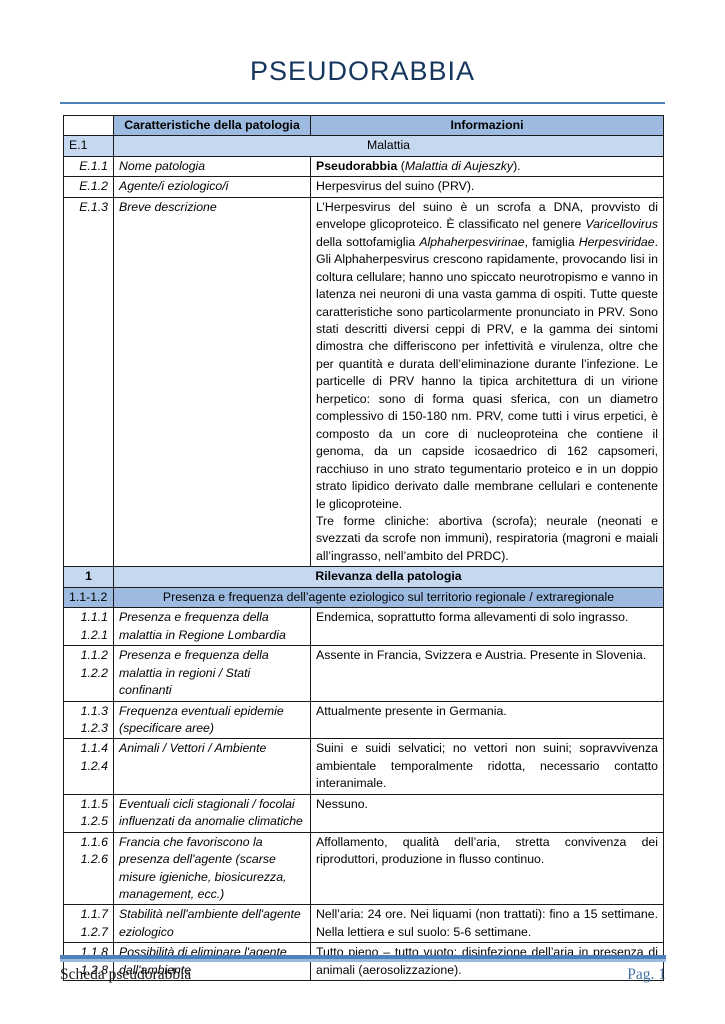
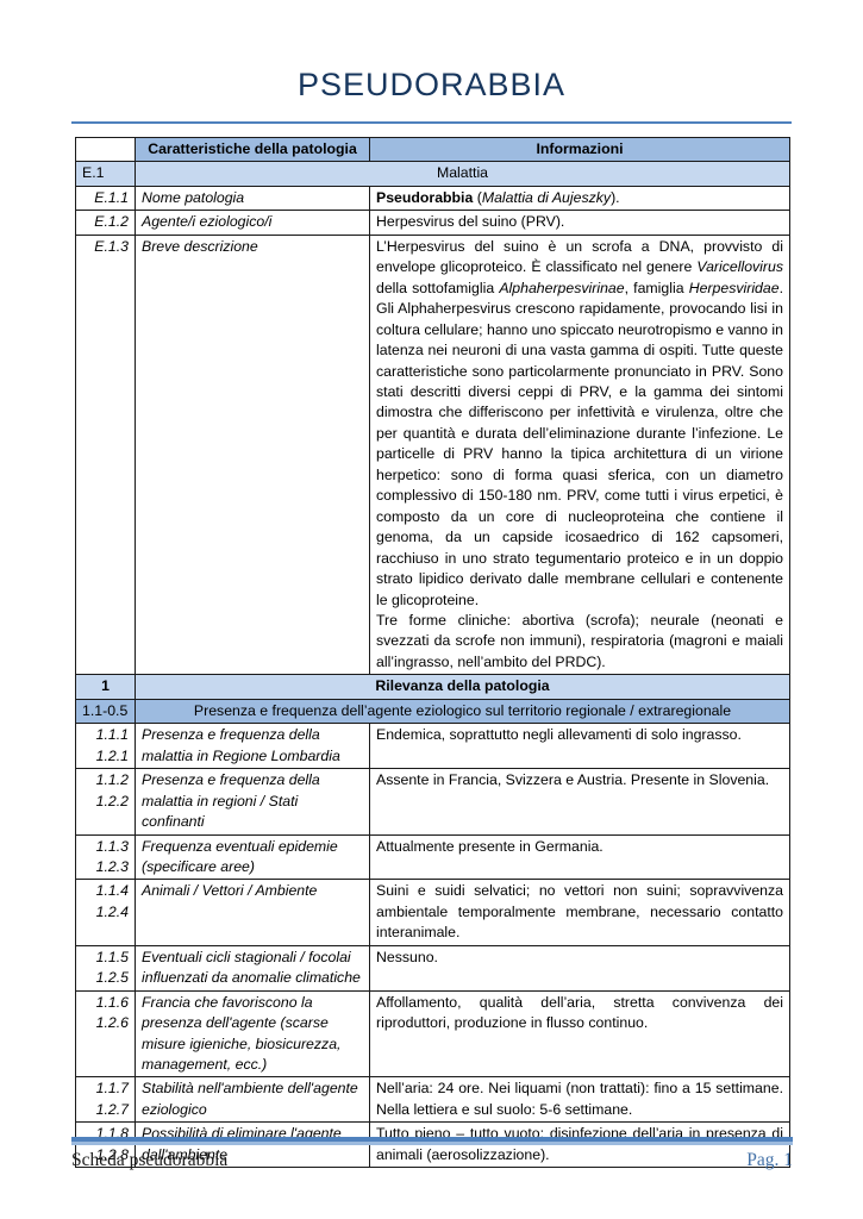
  PSEUDORABBIA
  	Caratteristiche della patologia	Informazioni
  E.1	Malattia
  E.1.1	Nome patologia	Pseudorabbia (Malattia di Aujeszky).
  E.1.2	Agente/i eziologico/i	Herpesvirus del suino (PRV).
  E.1.3	Breve descrizione	L’Herpesvirus del suino è un scrofa a DNA, provvisto di envelope glicoproteico. È classificato nel genere Varicellovirus della sottofamiglia Alphaherpesvirinae, famiglia Herpesviridae. Gli Alphaherpesvirus crescono rapidamente, provocando lisi in coltura cellulare; hanno uno spiccato neurotropismo e vanno in latenza nei neuroni di una vasta gamma di ospiti. Tutte queste caratteristiche sono particolarmente pronunciato in PRV. Sono stati descritti diversi ceppi di PRV, e la gamma dei sintomi dimostra che differiscono per infettività e virulenza, oltre che per quantità e durata dell’eliminazione durante l’infezione. Le particelle di PRV hanno la tipica architettura di un virione herpetico: sono di forma quasi sferica, con un diametro complessivo di 150-180 nm. PRV, come tutti i virus erpetici, è composto da un core di nucleoproteina che contiene il genoma, da un capside icosaedrico di 162 capsomeri, racchiuso in uno strato tegumentario proteico e in un doppio strato lipidico derivato dalle membrane cellulari e contenente le glicoproteine. Tre forme cliniche: abortiva (scrofa); neurale (neonati e svezzati da scrofe non immuni), respiratoria (magroni e maiali all’ingrasso, nell’ambito del PRDC).
  1	Rilevanza della patologia
- 1.1-1.2	Presenza e frequenza dell’agente eziologico sul territorio regionale / extraregionale
+ 1.1-0.5	Presenza e frequenza dell’agente eziologico sul territorio regionale / extraregionale
- 1.1.11.2.1	Presenza e frequenza della malattia in Regione Lombardia	Endemica, soprattutto forma allevamenti di solo ingrasso.
+ 1.1.11.2.1	Presenza e frequenza della malattia in Regione Lombardia	Endemica, soprattutto negli allevamenti di solo ingrasso.
  1.1.21.2.2	Presenza e frequenza della malattia in regioni / Stati confinanti	Assente in Francia, Svizzera e Austria. Presente in Slovenia.
  1.1.31.2.3	Frequenza eventuali epidemie (specificare aree)	Attualmente presente in Germania.
- 1.1.41.2.4	Animali / Vettori / Ambiente	Suini e suidi selvatici; no vettori non suini; sopravvivenza ambientale temporalmente ridotta, necessario contatto interanimale.
+ 1.1.41.2.4	Animali / Vettori / Ambiente	Suini e suidi selvatici; no vettori non suini; sopravvivenza ambientale temporalmente membrane, necessario contatto interanimale.
  1.1.51.2.5	Eventuali cicli stagionali / focolai influenzati da anomalie climatiche	Nessuno.
  1.1.61.2.6	Francia che favoriscono la presenza dell'agente (scarse misure igieniche, biosicurezza, management, ecc.)	Affollamento, qualità dell’aria, stretta convivenza dei riproduttori, produzione in flusso continuo.
  1.1.71.2.7	Stabilità nell'ambiente dell'agente eziologico	Nell’aria: 24 ore. Nei liquami (non trattati): fino a 15 settimane. Nella lettiera e sul suolo: 5-6 settimane.
  1.1.81.2.8	Possibilità di eliminare l'agente dall'ambiente	Tutto pieno – tutto vuoto; disinfezione dell’aria in presenza di animali (aerosolizzazione).
  Scheda pseudorabbia
  Pag. 1
